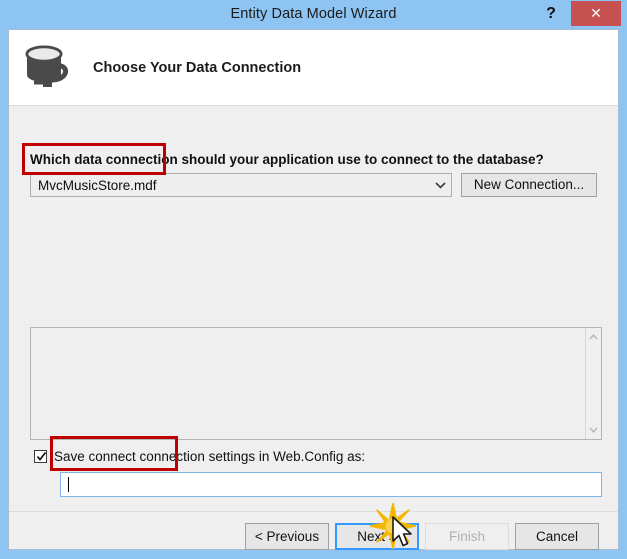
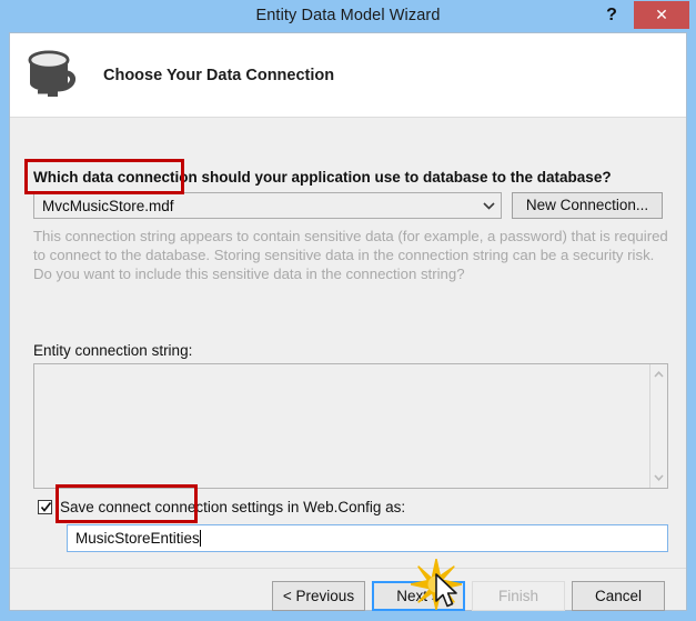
  Entity Data Model Wizard
  ?
  ✕
  Choose Your Data Connection
- Which data connection should your application use to connect to the database?
+ Which data connection should your application use to database to the database?
  MvcMusicStore.mdf
  New Connection...
+ This connection string appears to contain sensitive data (for example, a password) that is required to connect to the database. Storing sensitive data in the connection string can be a security risk. Do you want to include this sensitive data in the connection string?
+ Entity connection string:
  Save connect connection settings in Web.Config as:
+ MusicStoreEntities
  < Previous
  Finish
  Cancel
